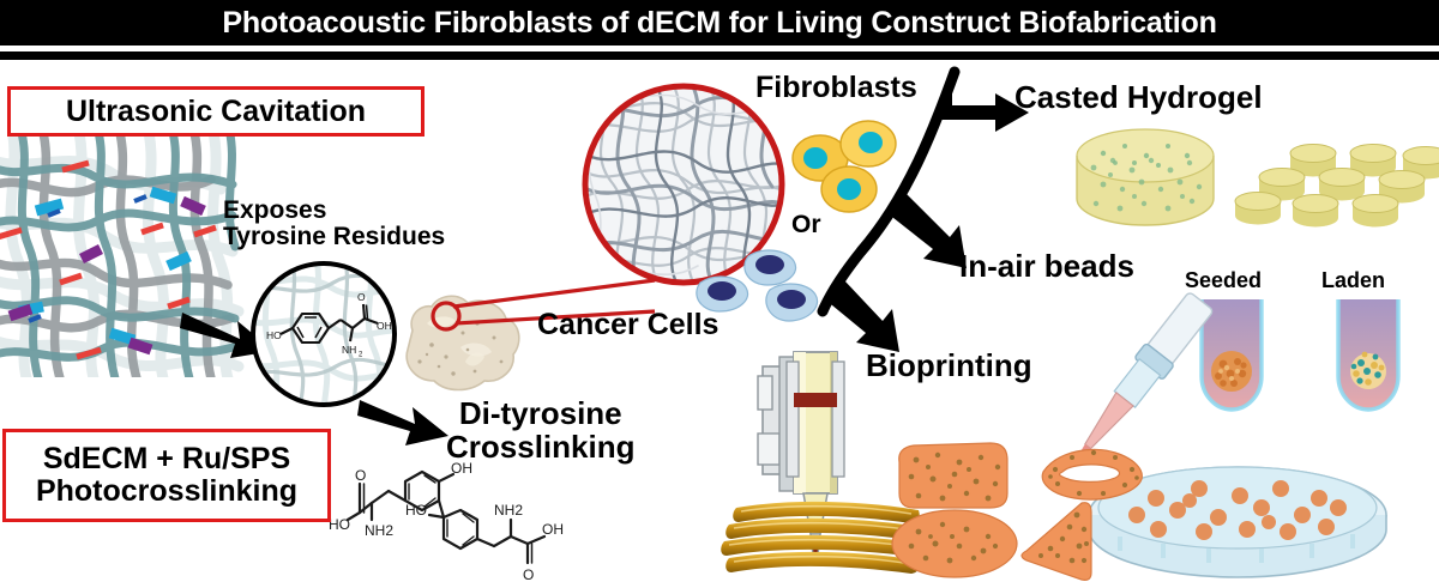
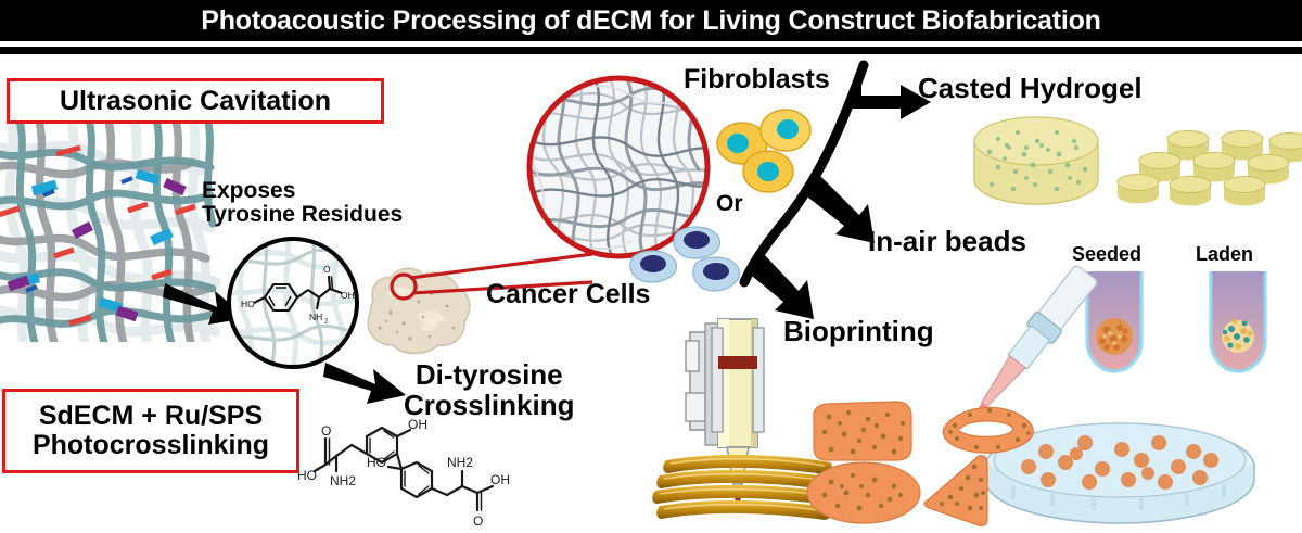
- Photoacoustic Fibroblasts of dECM for Living Construct Biofabrication
+ Photoacoustic Processing of dECM for Living Construct Biofabrication
  Exposes
  Tyrosine Residues
  HO
  NH
  O
  OH
  Fibroblasts
  Or
  Cancer Cells
  Casted Hydrogel
  In-air beads
  Seeded
  Laden
  Bioprinting
  Di-tyrosine
  Crosslinking
  O
  HO
  NH2
  OH
  HO
  NH2
  OH
  O
  Ultrasonic Cavitation
  SdECM + Ru/SPS
  Photocrosslinking
